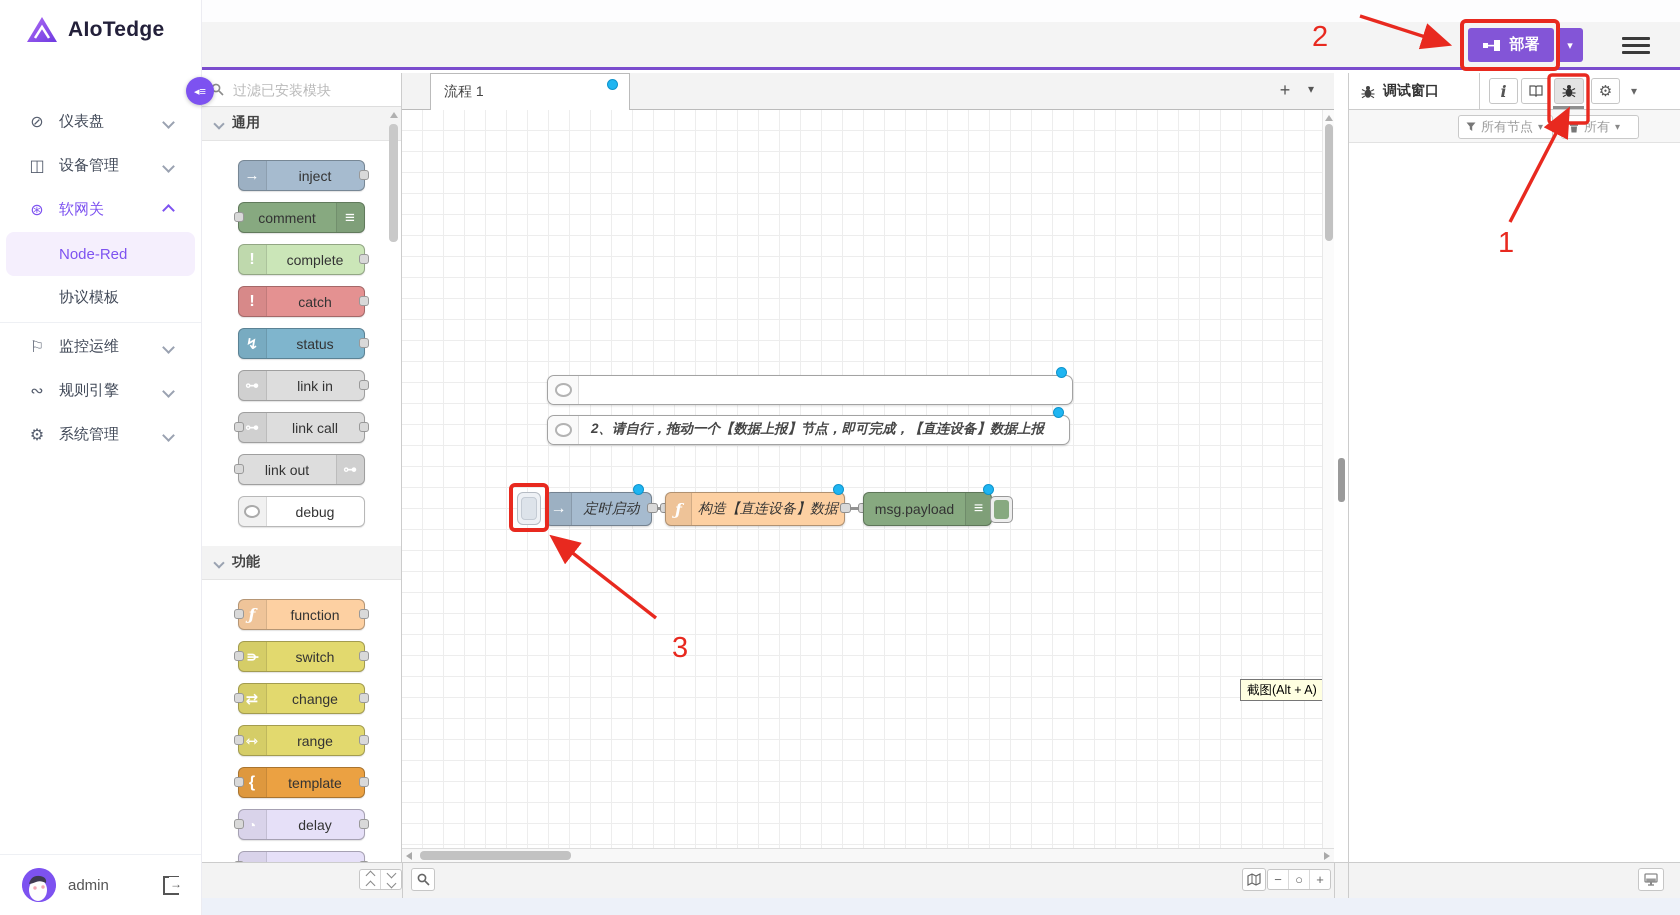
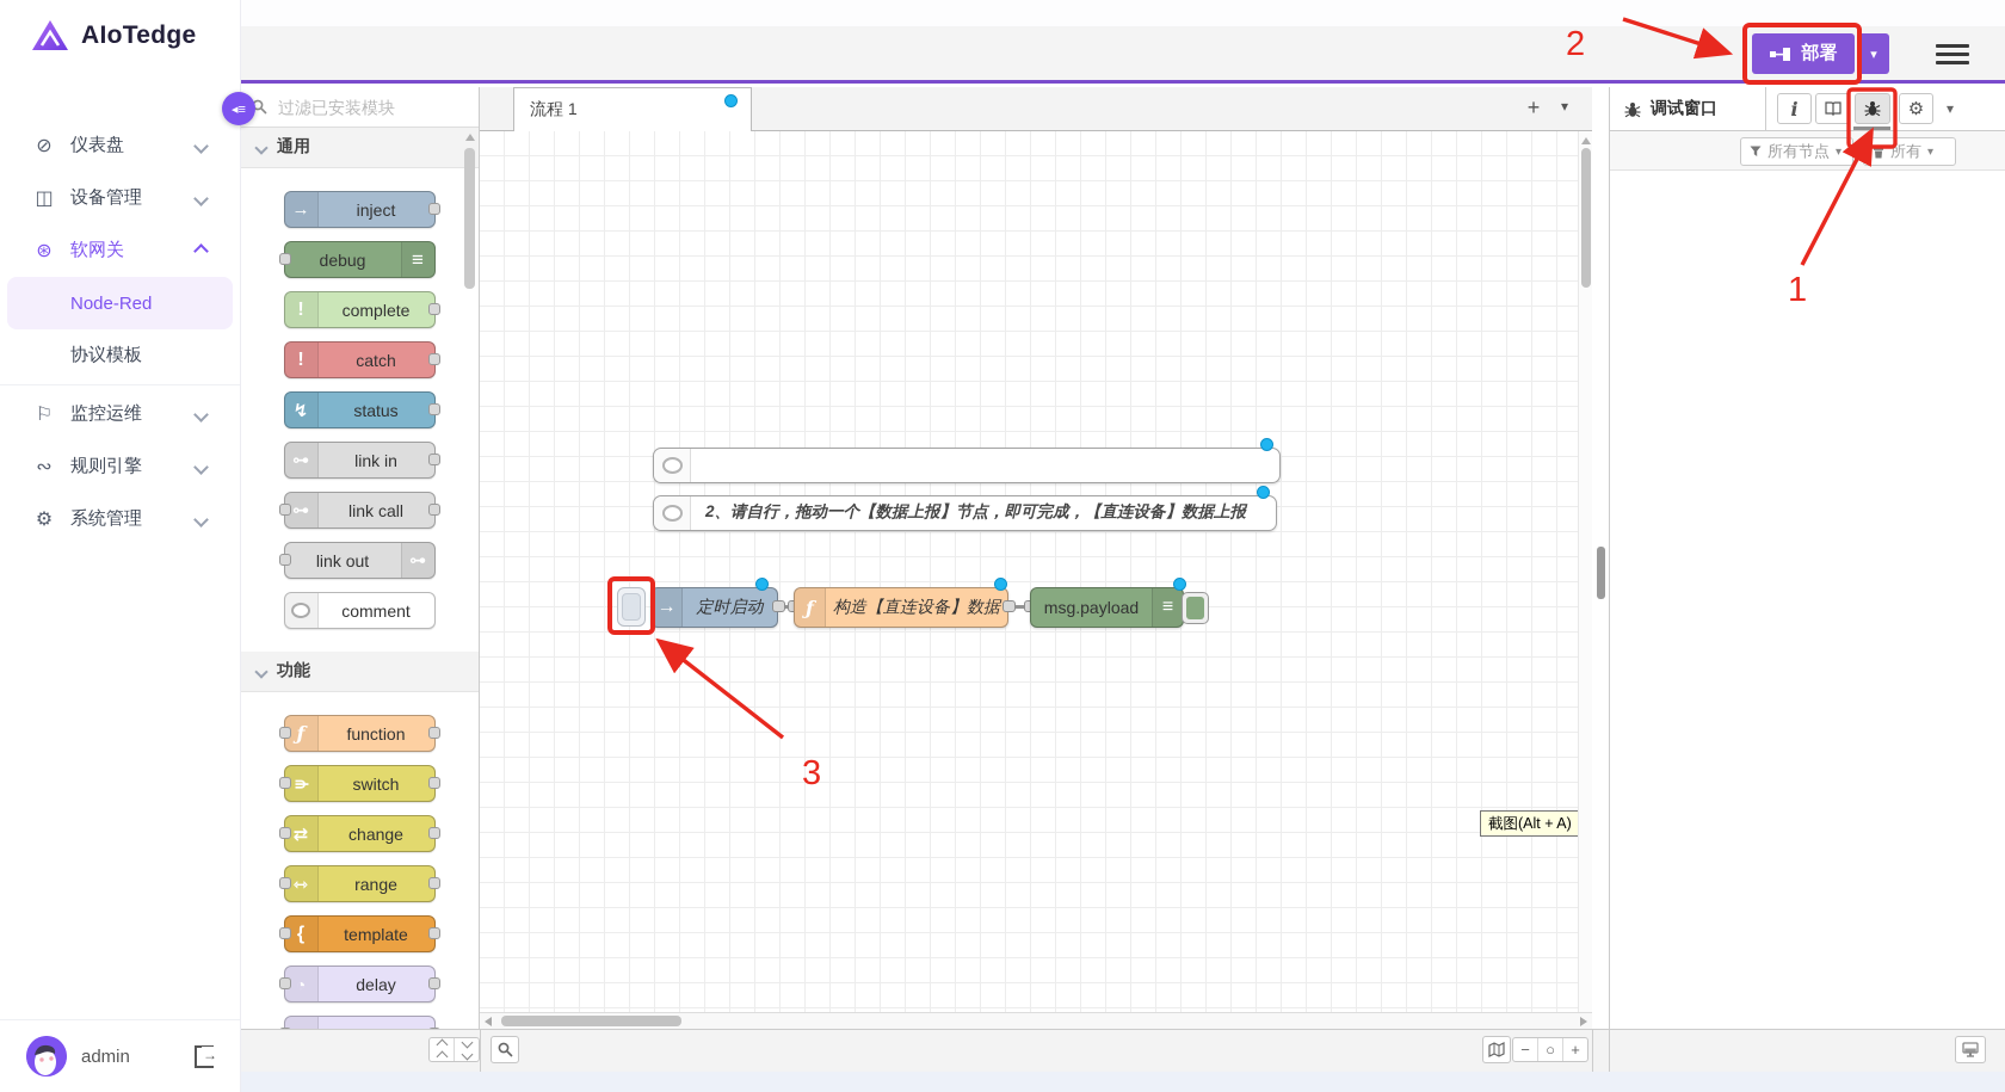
  AIoTedge
  ◂≡
  ⊘
  仪表盘
  ◫
  设备管理
  ⊛
  软网关
  Node-Red
  协议模板
  ⚐
  监控运维
  ∾
  规则引擎
  ⚙
  系统管理
  admin
  部署
  ▾
  过滤已安装模块
  通用
  inject
- comment
+ debug
  complete
  catch
  status
  link in
  link call
  link out
- debug
+ comment
  功能
  function
  switch
  change
  range
  template
  delay
  流程 1
  +
  ▾
  2、请自行，拖动一个【数据上报】节点，即可完成，【直连设备】数据上报
  →
  定时启动
  ƒ
  构造【直连设备】数据
  msg.payload
  ≡
  截图(Alt + A)
  调试窗口
  i
  ⚙
  ▾
  所有节点
  ▾
  所有
  ▾
  −
  ○
  +
  2
  1
  3
